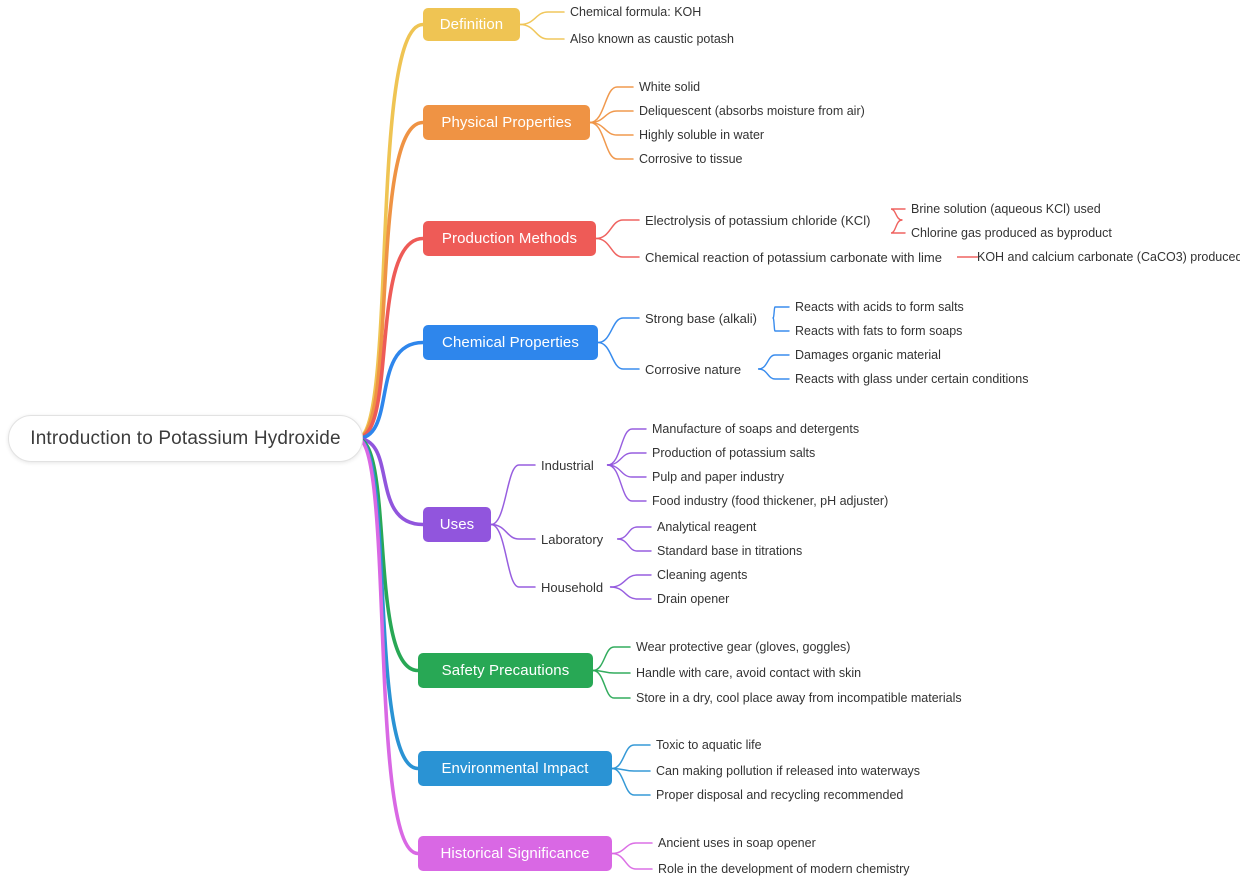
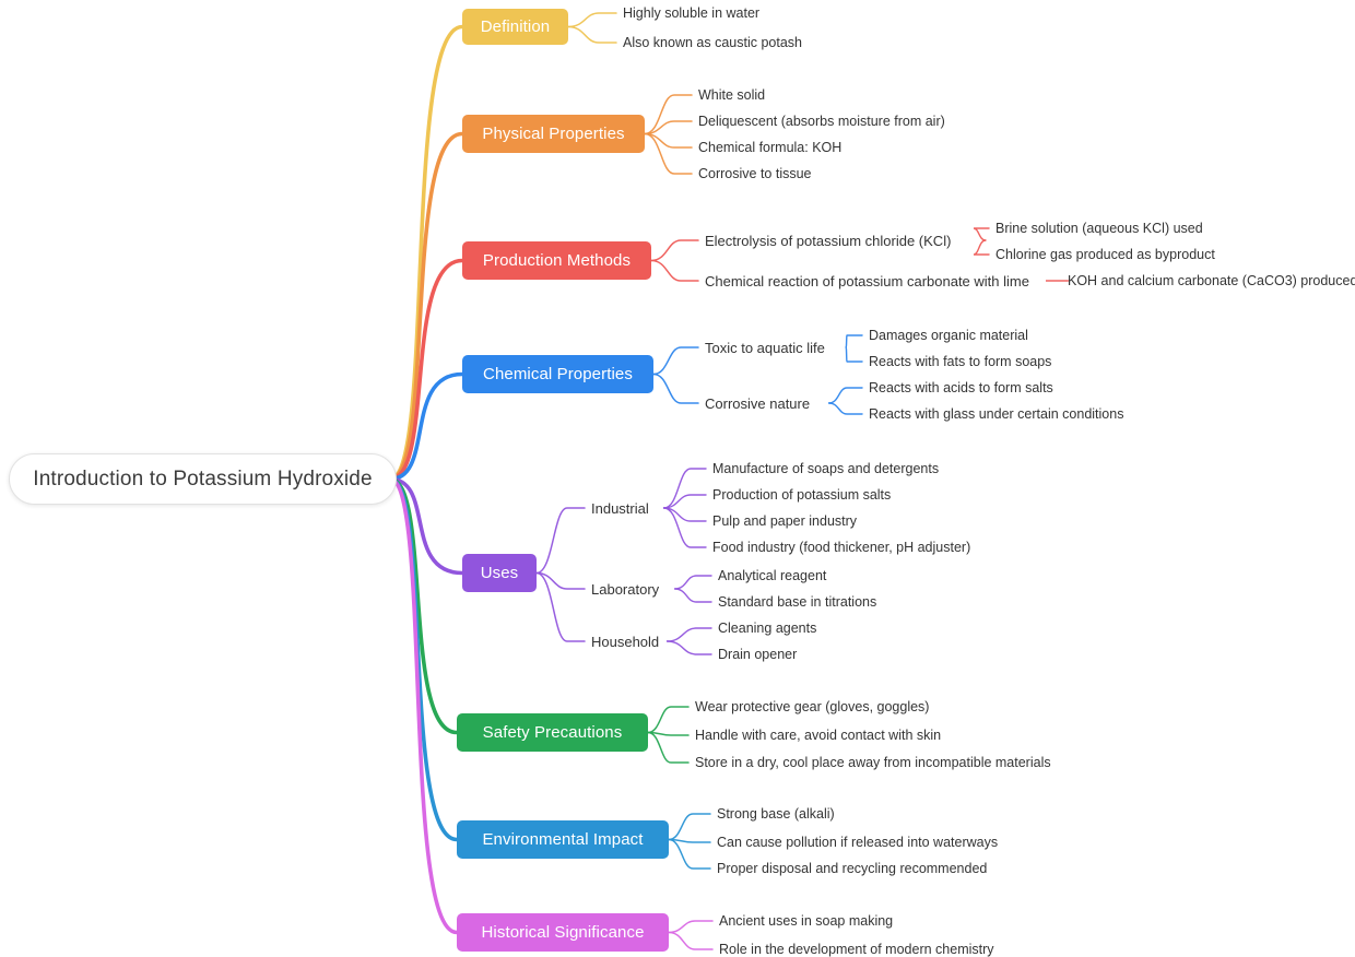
  Introduction to Potassium Hydroxide
  Definition
- Chemical formula: KOH
+ Highly soluble in water
  Also known as caustic potash
  Physical Properties
  White solid
  Deliquescent (absorbs moisture from air)
- Highly soluble in water
+ Chemical formula: KOH
  Corrosive to tissue
  Production Methods
  Electrolysis of potassium chloride (KCl)
  Brine solution (aqueous KCl) used
  Chlorine gas produced as byproduct
  Chemical reaction of potassium carbonate with lime
  KOH and calcium carbonate (CaCO3) produced
  Chemical Properties
- Strong base (alkali)
+ Toxic to aquatic life
- Reacts with acids to form salts
+ Damages organic material
  Reacts with fats to form soaps
  Corrosive nature
- Damages organic material
+ Reacts with acids to form salts
  Reacts with glass under certain conditions
  Uses
  Industrial
  Manufacture of soaps and detergents
  Production of potassium salts
  Pulp and paper industry
  Food industry (food thickener, pH adjuster)
  Laboratory
  Analytical reagent
  Standard base in titrations
  Household
  Cleaning agents
  Drain opener
  Safety Precautions
  Wear protective gear (gloves, goggles)
  Handle with care, avoid contact with skin
  Store in a dry, cool place away from incompatible materials
  Environmental Impact
- Toxic to aquatic life
+ Strong base (alkali)
- Can making pollution if released into waterways
+ Can cause pollution if released into waterways
  Proper disposal and recycling recommended
  Historical Significance
- Ancient uses in soap opener
+ Ancient uses in soap making
  Role in the development of modern chemistry
